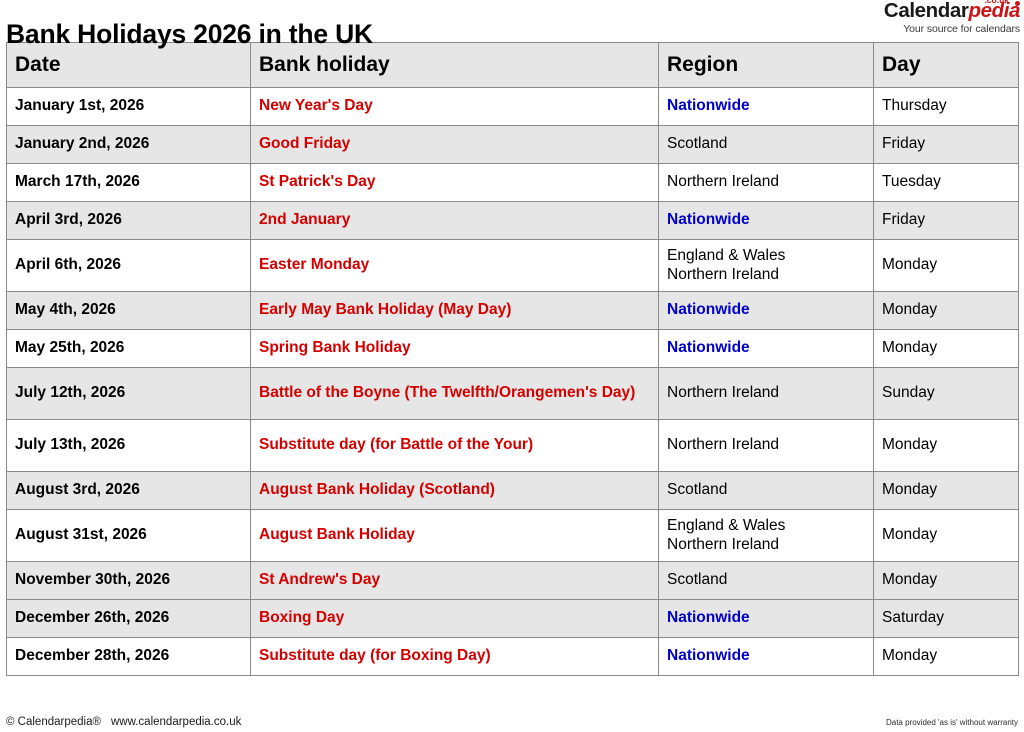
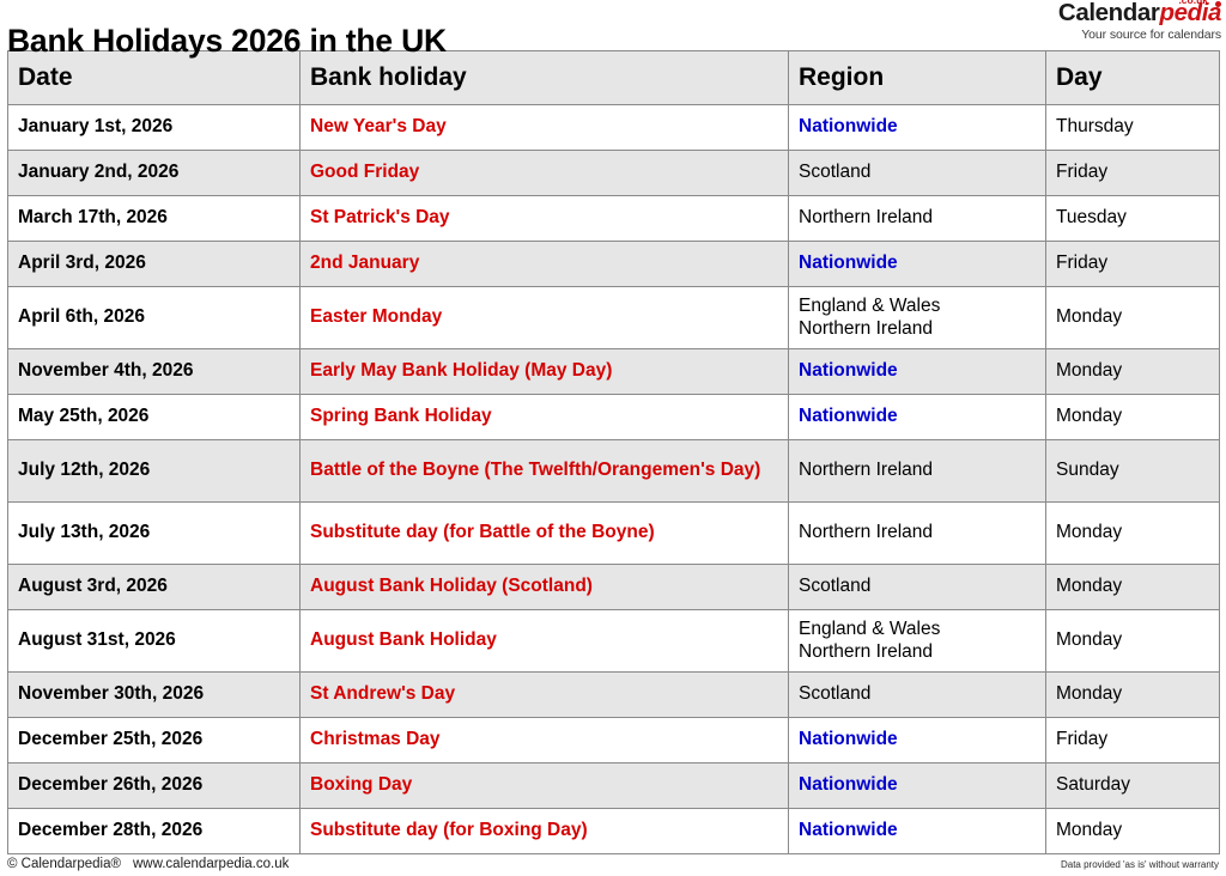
  Bank Holidays 2026 in the UK
  Calendarpedia
  .co.uk
  Your source for calendars
  Date	Bank holiday	Region	Day
  January 1st, 2026	New Year's Day	Nationwide	Thursday
  January 2nd, 2026	Good Friday	Scotland	Friday
  March 17th, 2026	St Patrick's Day	Northern Ireland	Tuesday
  April 3rd, 2026	2nd January	Nationwide	Friday
  April 6th, 2026	Easter Monday	England & WalesNorthern Ireland	Monday
- May 4th, 2026	Early May Bank Holiday (May Day)	Nationwide	Monday
+ November 4th, 2026	Early May Bank Holiday (May Day)	Nationwide	Monday
  May 25th, 2026	Spring Bank Holiday	Nationwide	Monday
  July 12th, 2026	Battle of the Boyne (The Twelfth/Orangemen's Day)	Northern Ireland	Sunday
- July 13th, 2026	Substitute day (for Battle of the Your)	Northern Ireland	Monday
+ July 13th, 2026	Substitute day (for Battle of the Boyne)	Northern Ireland	Monday
  August 3rd, 2026	August Bank Holiday (Scotland)	Scotland	Monday
  August 31st, 2026	August Bank Holiday	England & WalesNorthern Ireland	Monday
  November 30th, 2026	St Andrew's Day	Scotland	Monday
+ December 25th, 2026	Christmas Day	Nationwide	Friday
  December 26th, 2026	Boxing Day	Nationwide	Saturday
  December 28th, 2026	Substitute day (for Boxing Day)	Nationwide	Monday
  © Calendarpedia® www.calendarpedia.co.uk
  Data provided 'as is' without warranty
